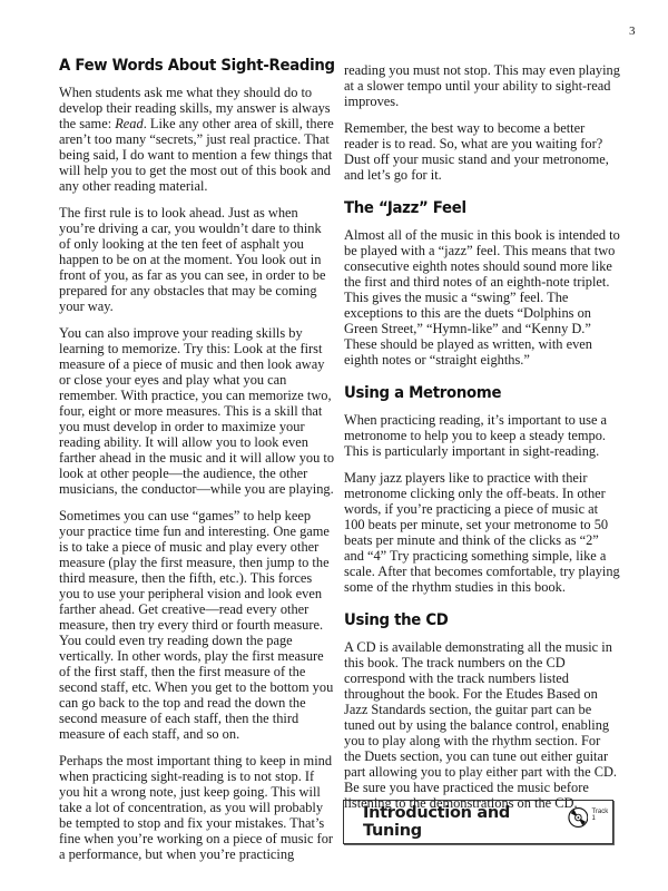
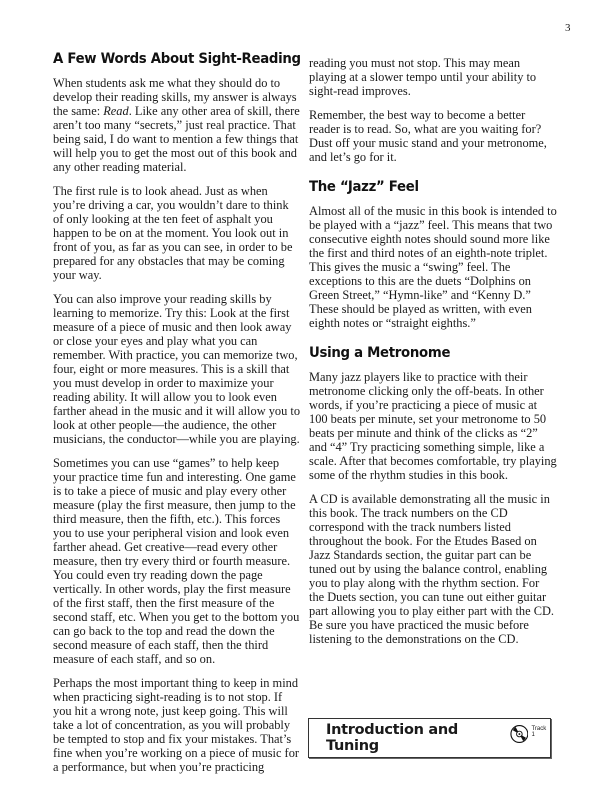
  3
  A Few Words About Sight-Reading
  When students ask me what they should do to develop their reading skills, my answer is always the same: Read. Like any other area of skill, there aren’t too many “secrets,” just real practice. That being said, I do want to mention a few things that will help you to get the most out of this book and any other reading material.
  The first rule is to look ahead. Just as when you’re driving a car, you wouldn’t dare to think of only looking at the ten feet of asphalt you happen to be on at the moment. You look out in front of you, as far as you can see, in order to be prepared for any obstacles that may be coming your way.
  You can also improve your reading skills by learning to memorize. Try this: Look at the first measure of a piece of music and then look away or close your eyes and play what you can remember. With practice, you can memorize two, four, eight or more measures. This is a skill that you must develop in order to maximize your reading ability. It will allow you to look even farther ahead in the music and it will allow you to look at other people—the audience, the other musicians, the conductor—while you are playing.
  Sometimes you can use “games” to help keep your practice time fun and interesting. One game is to take a piece of music and play every other measure (play the first measure, then jump to the third measure, then the fifth, etc.). This forces you to use your peripheral vision and look even farther ahead. Get creative—read every other measure, then try every third or fourth measure. You could even try reading down the page vertically. In other words, play the first measure of the first staff, then the first measure of the second staff, etc. When you get to the bottom you can go back to the top and read the down the second measure of each staff, then the third measure of each staff, and so on.
  Perhaps the most important thing to keep in mind when practicing sight-reading is to not stop. If you hit a wrong note, just keep going. This will take a lot of concentration, as you will probably be tempted to stop and fix your mistakes. That’s fine when you’re working on a piece of music for a performance, but when you’re practicing
- reading you must not stop. This may even playing at a slower tempo until your ability to sight-read improves.
+ reading you must not stop. This may mean playing at a slower tempo until your ability to sight-read improves.
  Remember, the best way to become a better reader is to read. So, what are you waiting for? Dust off your music stand and your metronome, and let’s go for it.
  The “Jazz” Feel
  Almost all of the music in this book is intended to be played with a “jazz” feel. This means that two consecutive eighth notes should sound more like the first and third notes of an eighth-note triplet. This gives the music a “swing” feel. The exceptions to this are the duets “Dolphins on Green Street,” “Hymn-like” and “Kenny D.” These should be played as written, with even eighth notes or “straight eighths.”
  Using a Metronome
- When practicing reading, it’s important to use a metronome to help you to keep a steady tempo. This is particularly important in sight-reading.
  Many jazz players like to practice with their metronome clicking only the off-beats. In other words, if you’re practicing a piece of music at 100 beats per minute, set your metronome to 50 beats per minute and think of the clicks as “2” and “4” Try practicing something simple, like a scale. After that becomes comfortable, try playing some of the rhythm studies in this book.
- Using the CD
  A CD is available demonstrating all the music in this book. The track numbers on the CD correspond with the track numbers listed throughout the book. For the Etudes Based on Jazz Standards section, the guitar part can be tuned out by using the balance control, enabling you to play along with the rhythm section. For the Duets section, you can tune out either guitar part allowing you to play either part with the CD. Be sure you have practiced the music before listening to the demonstrations on the CD.
  Introduction and Tuning
